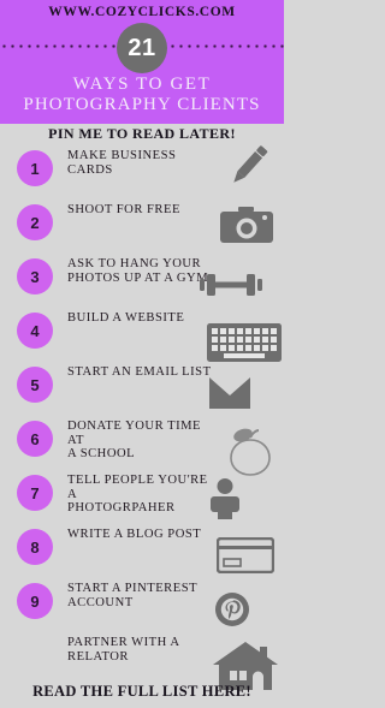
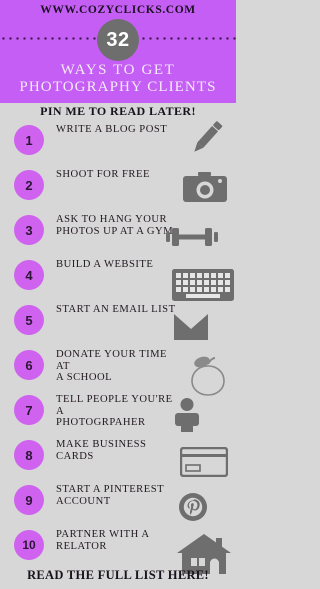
  WWW.COZYCLICKS.COM
- 21
+ 32
  WAYS TO GET
  PHOTOGRAPHY CLIENTS
  PIN ME TO READ LATER!
  1
- MAKE BUSINESS CARDS
+ WRITE A BLOG POST
  2
  SHOOT FOR FREE
  3
  ASK TO HANG YOUR
  PHOTOS UP AT A GYM
  4
  BUILD A WEBSITE
  5
  START AN EMAIL LIST
  6
  DONATE YOUR TIME AT
  A SCHOOL
  7
  TELL PEOPLE YOU'RE A
  PHOTOGRPAHER
  8
- WRITE A BLOG POST
+ MAKE BUSINESS CARDS
  9
  START A PINTEREST
  ACCOUNT
+ 10
  PARTNER WITH A
  RELATOR
  READ THE FULL LIST HERE!
